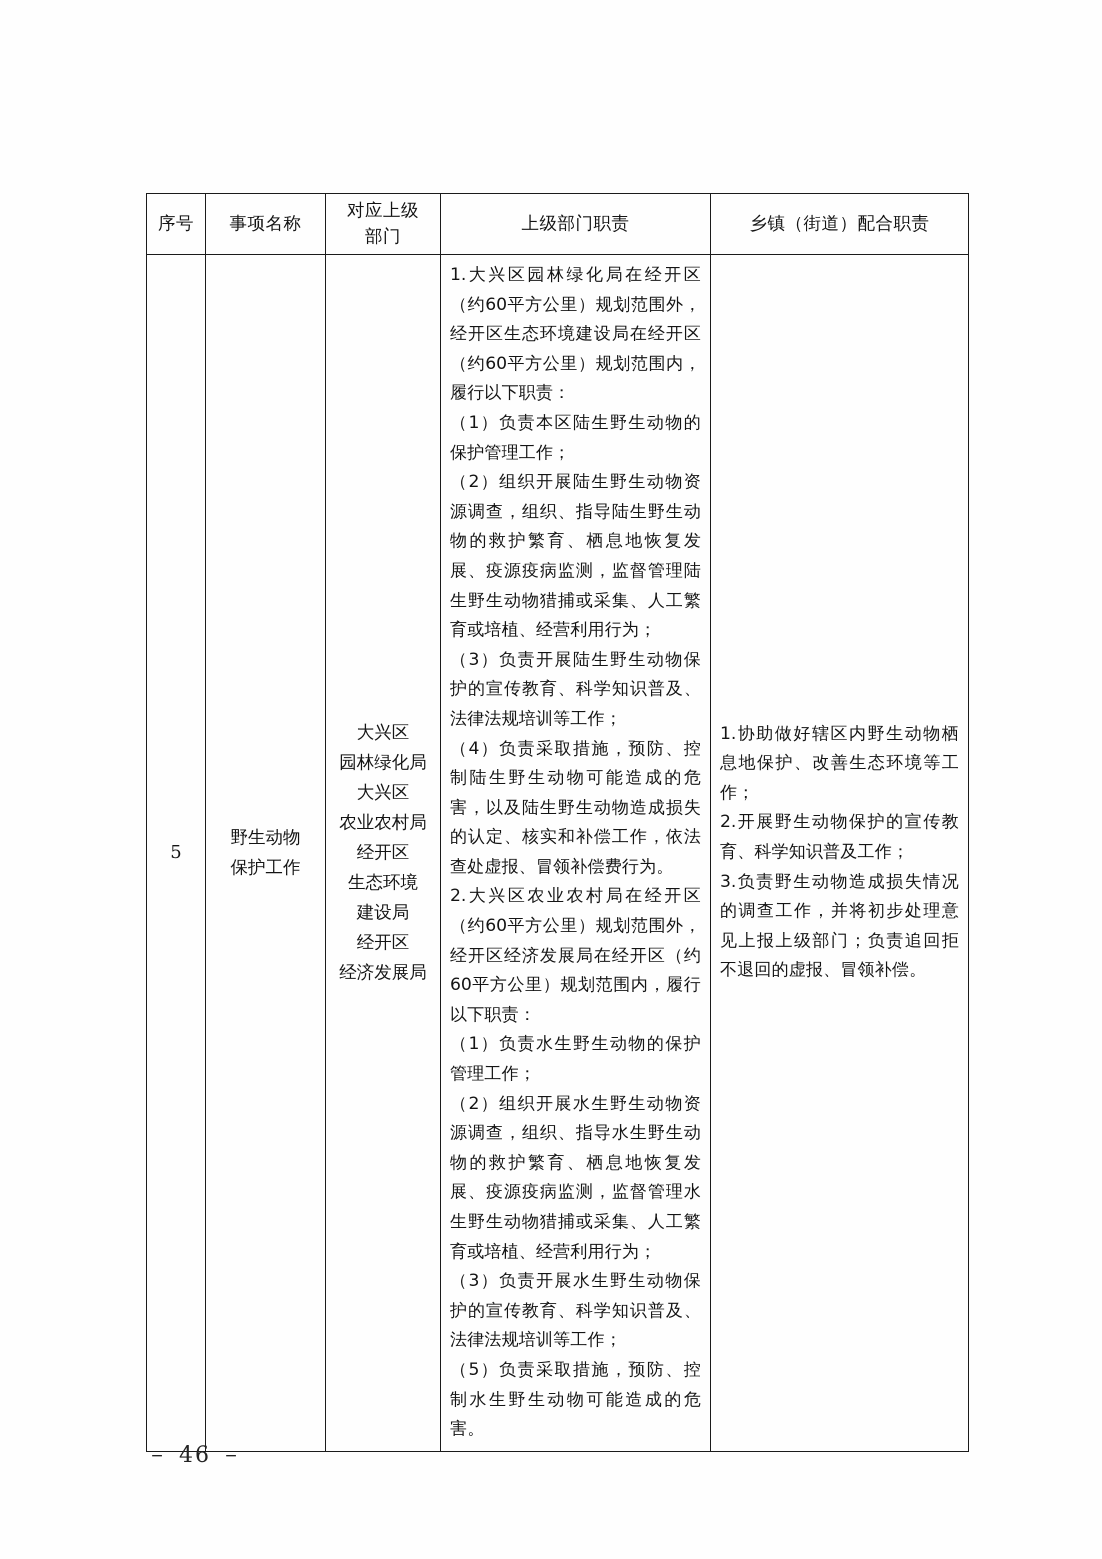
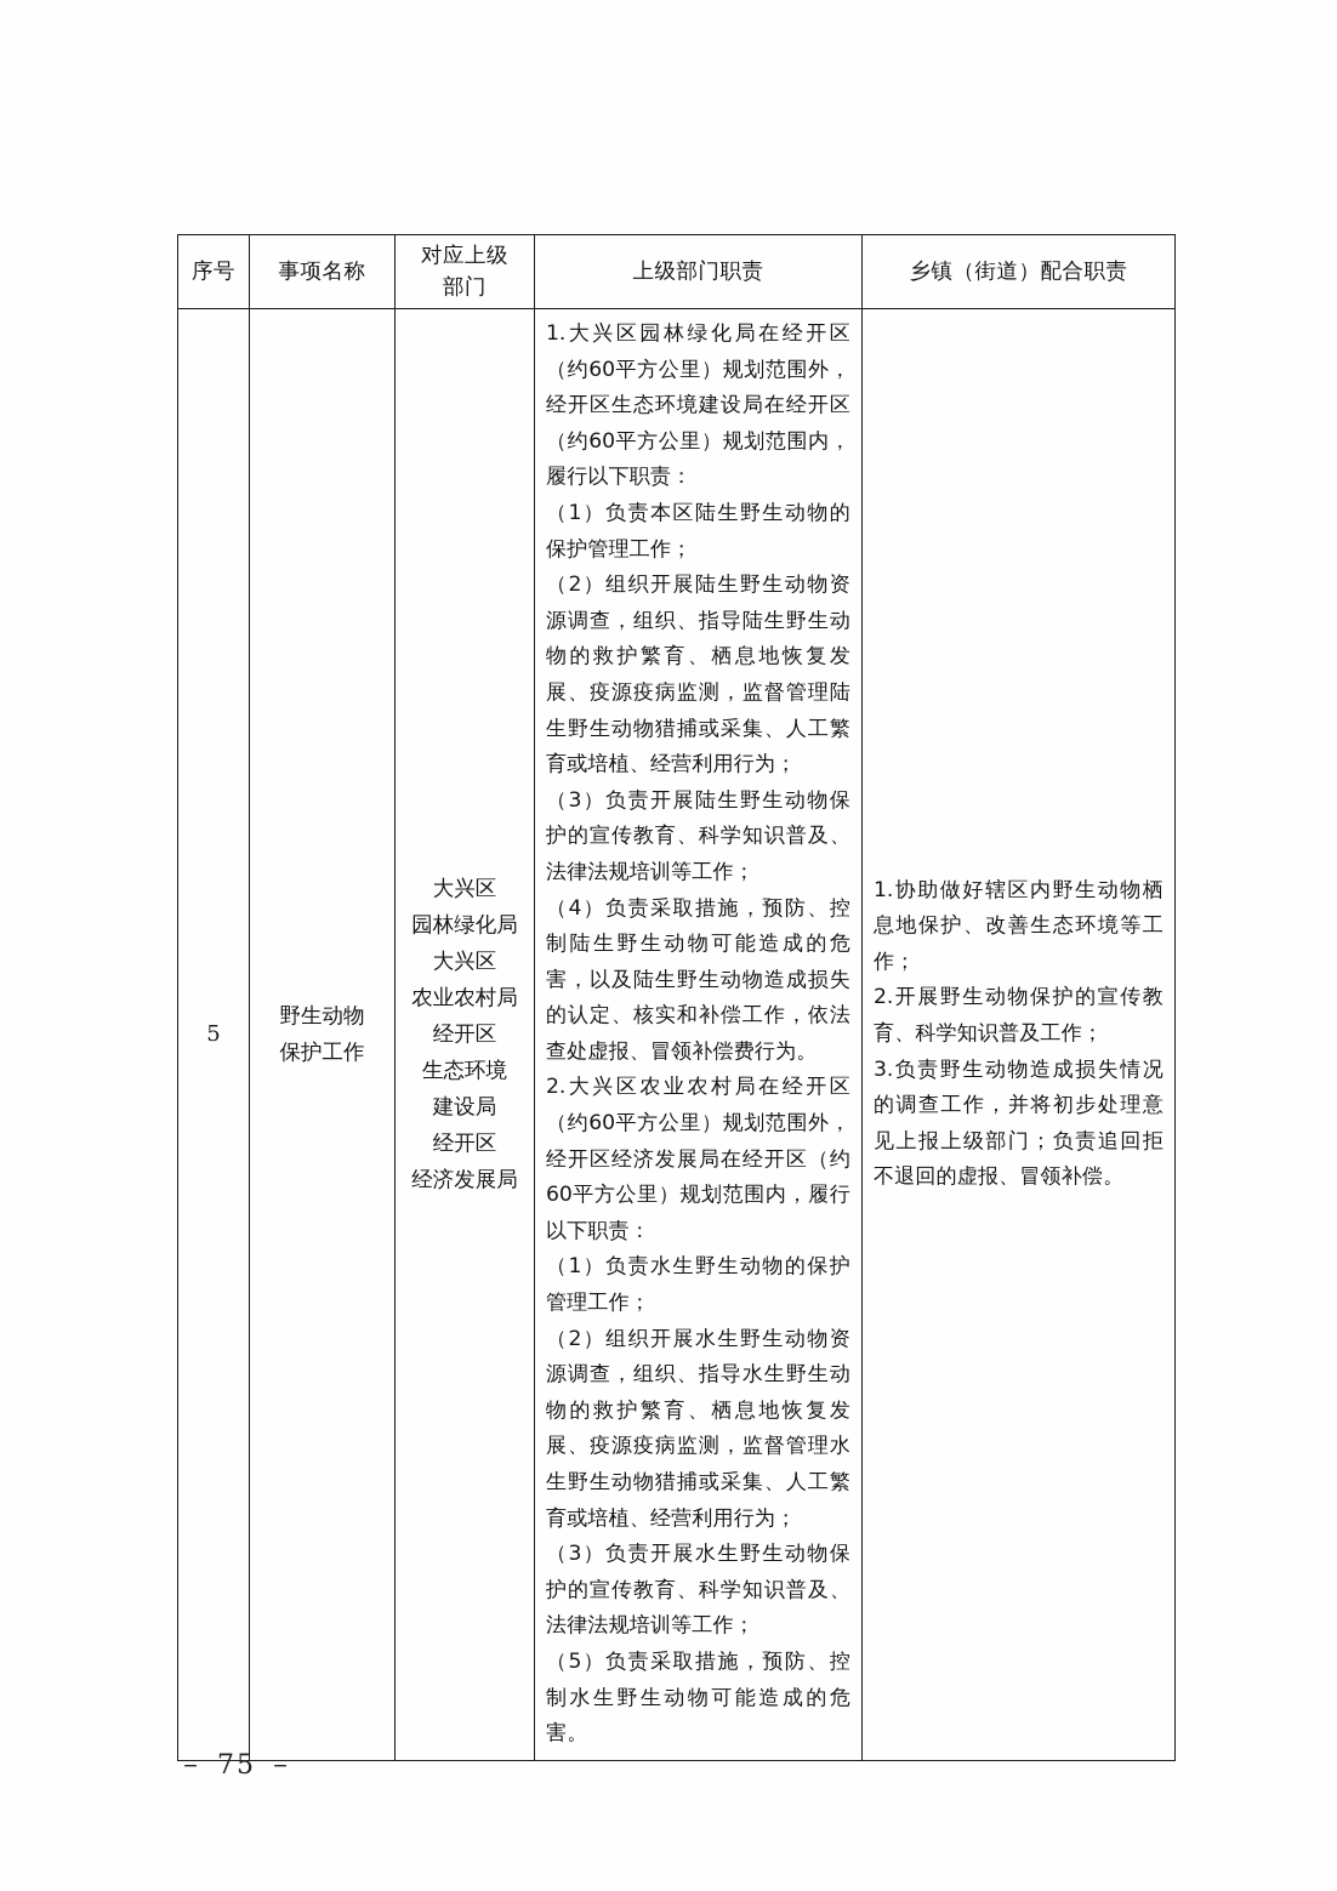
  序号	事项名称	对应上级 部门	上级部门职责	乡镇（街道）配合职责
  5	野生动物 保护工作	大兴区 园林绿化局 大兴区 农业农村局 经开区 生态环境 建设局 经开区 经济发展局	1.大兴区园林绿化局在经开区（约60平方公里）规划范围外，经开区生态环境建设局在经开区（约60平方公里）规划范围内，履行以下职责： （1）负责本区陆生野生动物的保护管理工作； （2）组织开展陆生野生动物资源调查，组织、指导陆生野生动物的救护繁育、栖息地恢复发展、疫源疫病监测，监督管理陆生野生动物猎捕或采集、人工繁育或培植、经营利用行为； （3）负责开展陆生野生动物保护的宣传教育、科学知识普及、法律法规培训等工作； （4）负责采取措施，预防、控制陆生野生动物可能造成的危害，以及陆生野生动物造成损失的认定、核实和补偿工作，依法查处虚报、冒领补偿费行为。 2.大兴区农业农村局在经开区（约60平方公里）规划范围外，经开区经济发展局在经开区（约60平方公里）规划范围内，履行以下职责： （1）负责水生野生动物的保护管理工作； （2）组织开展水生野生动物资源调查，组织、指导水生野生动物的救护繁育、栖息地恢复发展、疫源疫病监测，监督管理水生野生动物猎捕或采集、人工繁育或培植、经营利用行为； （3）负责开展水生野生动物保护的宣传教育、科学知识普及、法律法规培训等工作； （5）负责采取措施，预防、控制水生野生动物可能造成的危害。	1.协助做好辖区内野生动物栖息地保护、改善生态环境等工作； 2.开展野生动物保护的宣传教育、科学知识普及工作； 3.负责野生动物造成损失情况的调查工作，并将初步处理意见上报上级部门；负责追回拒不退回的虚报、冒领补偿。
- － 46 －
+ － 75 －
